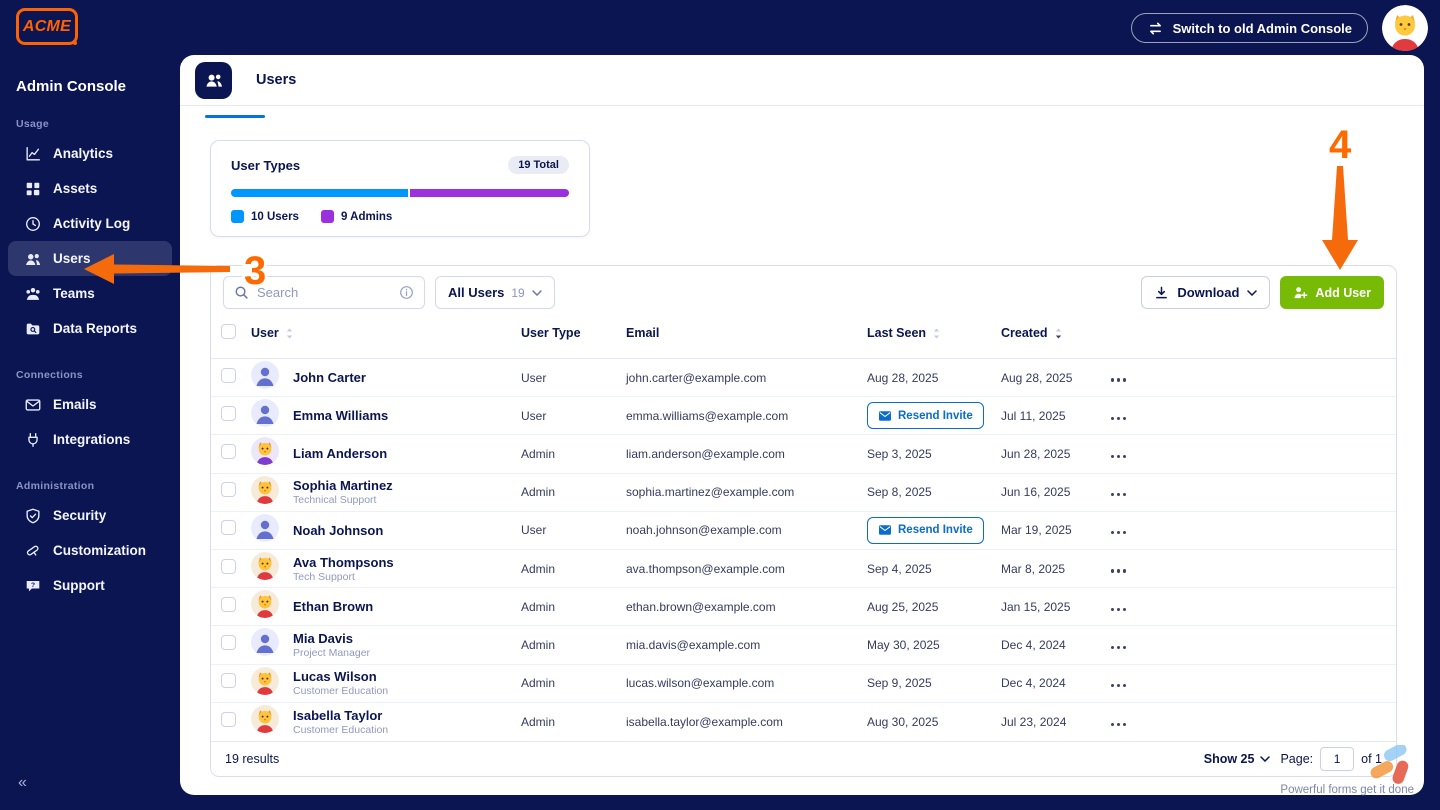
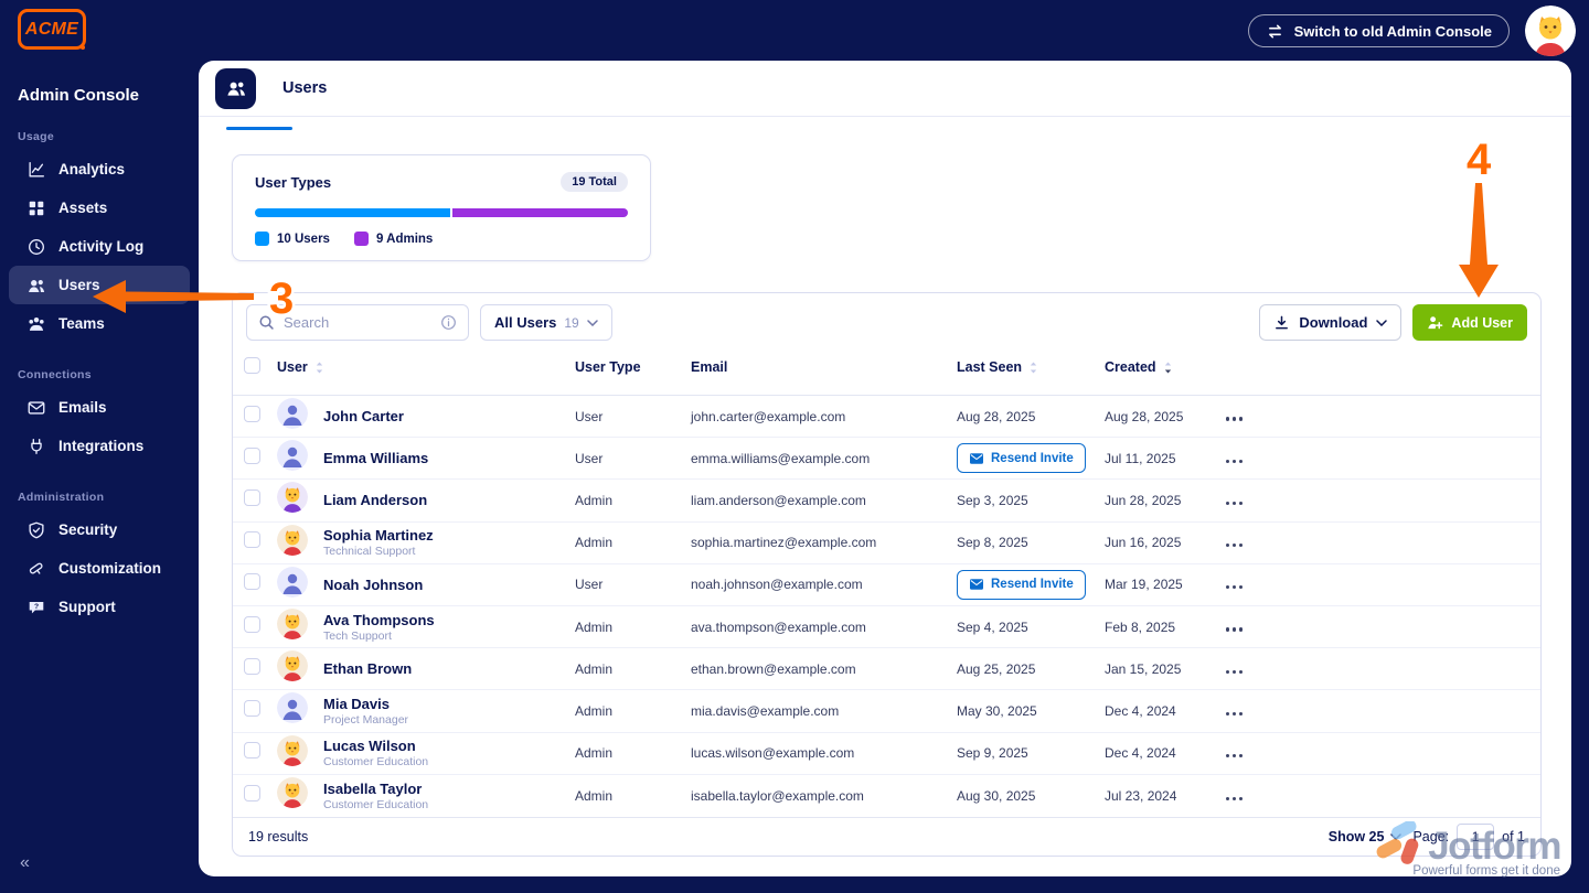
  ACME
  Switch to old Admin Console
  Admin Console
  Usage
  Analytics
  Assets
  Activity Log
  Users
  Teams
- Data Reports
  Connections
  Emails
  Integrations
  Administration
  Security
  Customization
  Support
  «
  Users
  User Types
  19 Total
  10 Users
  9 Admins
  Search
  All Users
  19
  Download
  Add User
  User
  User Type
  Email
  Last Seen
  Created
  John Carter
  User
  john.carter@example.com
  Aug 28, 2025
  Aug 28, 2025
  Emma Williams
  User
  emma.williams@example.com
  Resend Invite
  Jul 11, 2025
  Liam Anderson
  Admin
  liam.anderson@example.com
  Sep 3, 2025
  Jun 28, 2025
  Sophia Martinez
  Technical Support
  Admin
  sophia.martinez@example.com
  Sep 8, 2025
  Jun 16, 2025
  Noah Johnson
  User
  noah.johnson@example.com
  Resend Invite
  Mar 19, 2025
  Ava Thompsons
  Tech Support
  Admin
  ava.thompson@example.com
  Sep 4, 2025
- Mar 8, 2025
+ Feb 8, 2025
  Ethan Brown
  Admin
  ethan.brown@example.com
  Aug 25, 2025
  Jan 15, 2025
  Mia Davis
  Project Manager
  Admin
  mia.davis@example.com
  May 30, 2025
  Dec 4, 2024
  Lucas Wilson
  Customer Education
  Admin
  lucas.wilson@example.com
  Sep 9, 2025
  Dec 4, 2024
  Isabella Taylor
  Customer Education
  Admin
  isabella.taylor@example.com
  Aug 30, 2025
  Jul 23, 2024
  19 results
  Show 25
  Page:
  1
  of 1
  3
  4
+ Jotform
  Powerful forms get it done
